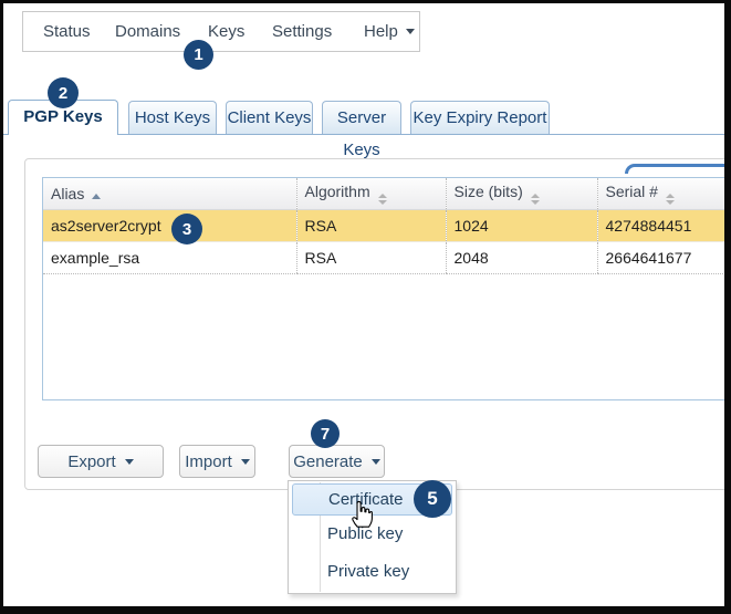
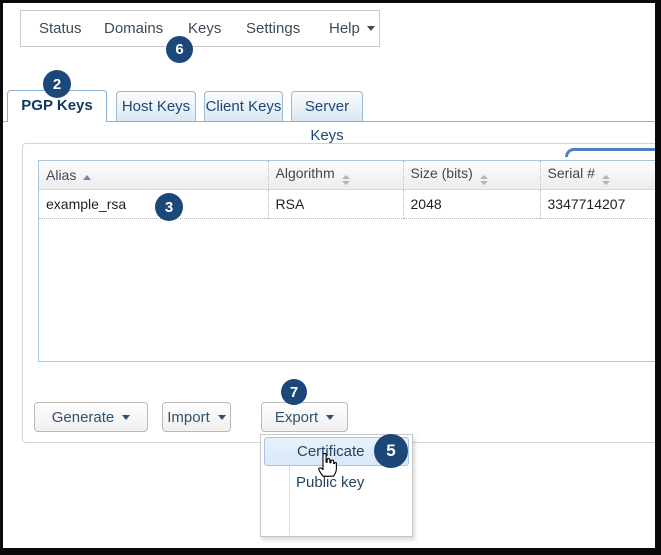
  Status
  Domains
  Keys
  Settings
  Help
  PGP Keys
  Host Keys
  Client Keys
  Server Keys
- Key Expiry Report
  Alias	Algorithm	Size (bits)	Serial #
- as2server2crypt	RSA	1024	4274884451
- example_rsa	RSA	2048	2664641677
+ example_rsa	RSA	2048	3347714207
- Export
+ Generate
  Import
- Generate
+ Export
  Certificate
  Public key
- Private key
- 1
+ 6
  2
  3
  7
  5
